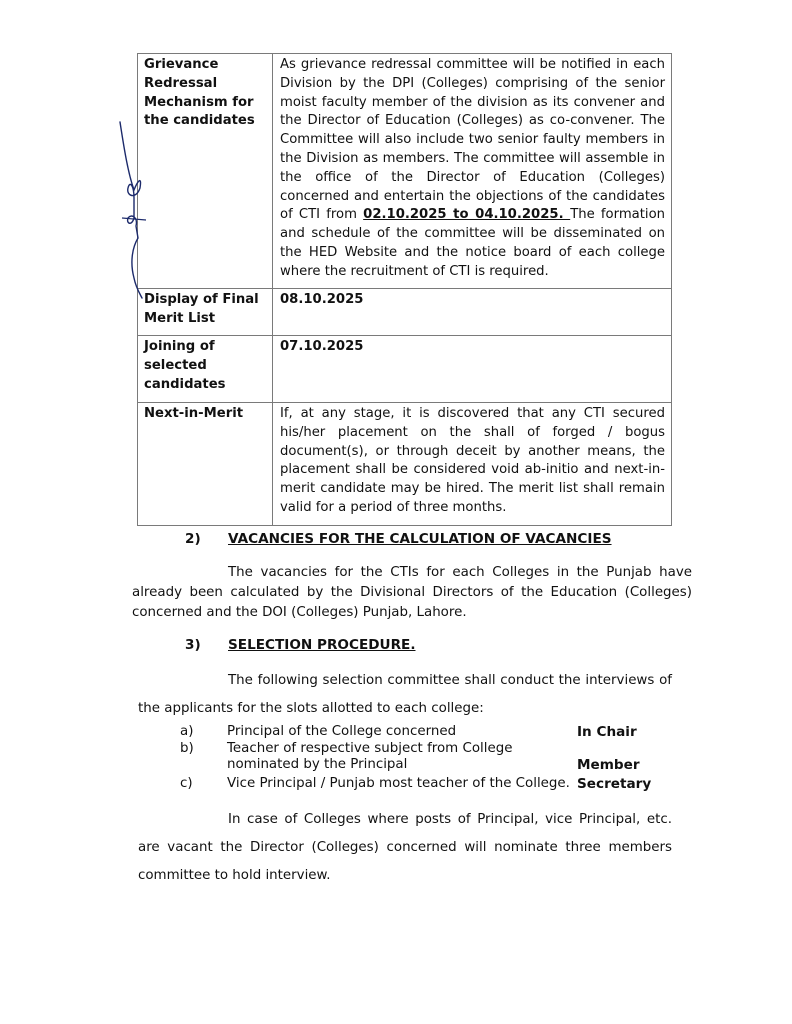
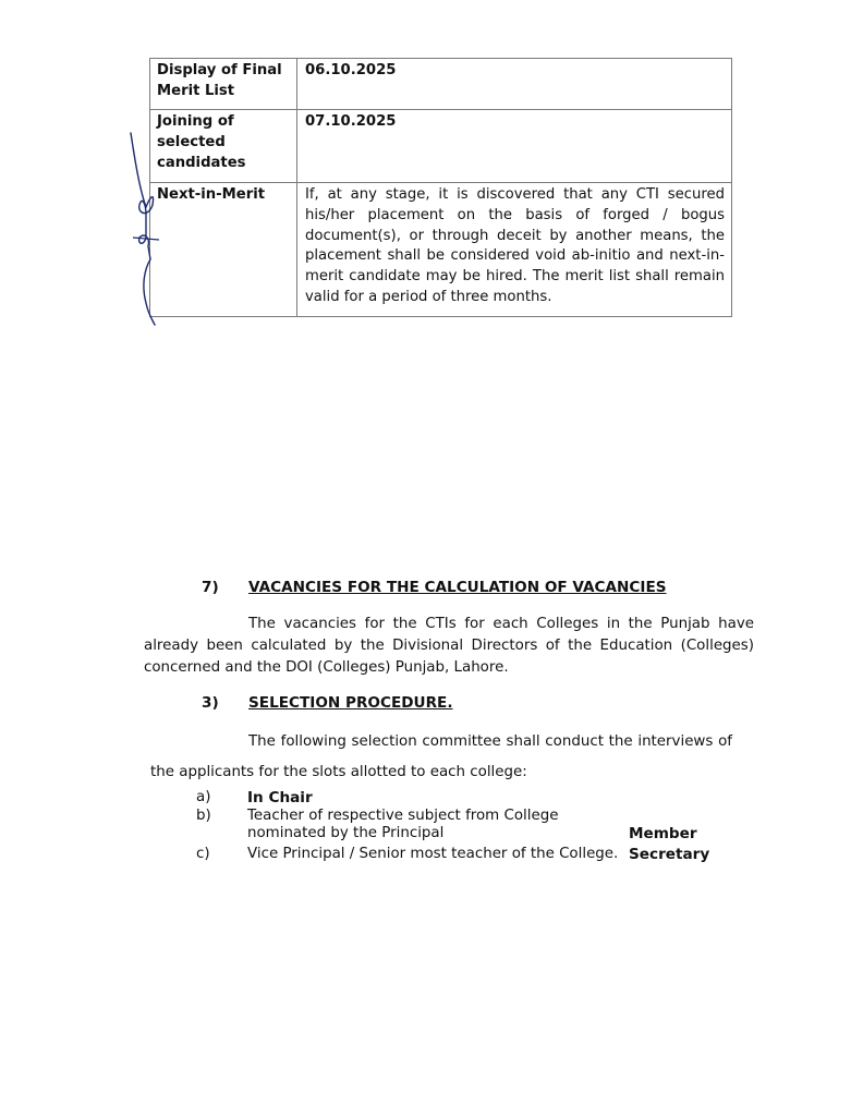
- Grievance Redressal Mechanism for the candidates	As grievance redressal committee will be notified in each Division by the DPI (Colleges) comprising of the senior moist faculty member of the division as its convener and the Director of Education (Colleges) as co-convener. The Committee will also include two senior faulty members in the Division as members. The committee will assemble in the office of the Director of Education (Colleges) concerned and entertain the objections of the candidates of CTI from 02.10.2025 to 04.10.2025. The formation and schedule of the committee will be disseminated on the HED Website and the notice board of each college where the recruitment of CTI is required.
- Display of Final Merit List	08.10.2025
+ Display of Final Merit List	06.10.2025
  Joining of selected candidates	07.10.2025
- Next-in-Merit	If, at any stage, it is discovered that any CTI secured his/her placement on the shall of forged / bogus document(s), or through deceit by another means, the placement shall be considered void ab-initio and next-in-merit candidate may be hired. The merit list shall remain valid for a period of three months.
+ Next-in-Merit	If, at any stage, it is discovered that any CTI secured his/her placement on the basis of forged / bogus document(s), or through deceit by another means, the placement shall be considered void ab-initio and next-in-merit candidate may be hired. The merit list shall remain valid for a period of three months.
- 2)
+ 7)
  VACANCIES FOR THE CALCULATION OF VACANCIES
  The vacancies for the CTIs for each Colleges in the Punjab have already been calculated by the Divisional Directors of the Education (Colleges) concerned and the DOI (Colleges) Punjab, Lahore.
  3)
  SELECTION PROCEDURE.
  The following selection committee shall conduct the interviews of the applicants for the slots allotted to each college:
  a)
- Principal of the College concerned
  In Chair
  b)
  Teacher of respective subject from College
  nominated by the Principal
  Member
  c)
- Vice Principal / Punjab most teacher of the College.
+ Vice Principal / Senior most teacher of the College.
  Secretary
- In case of Colleges where posts of Principal, vice Principal, etc. are vacant the Director (Colleges) concerned will nominate three members committee to hold interview.
